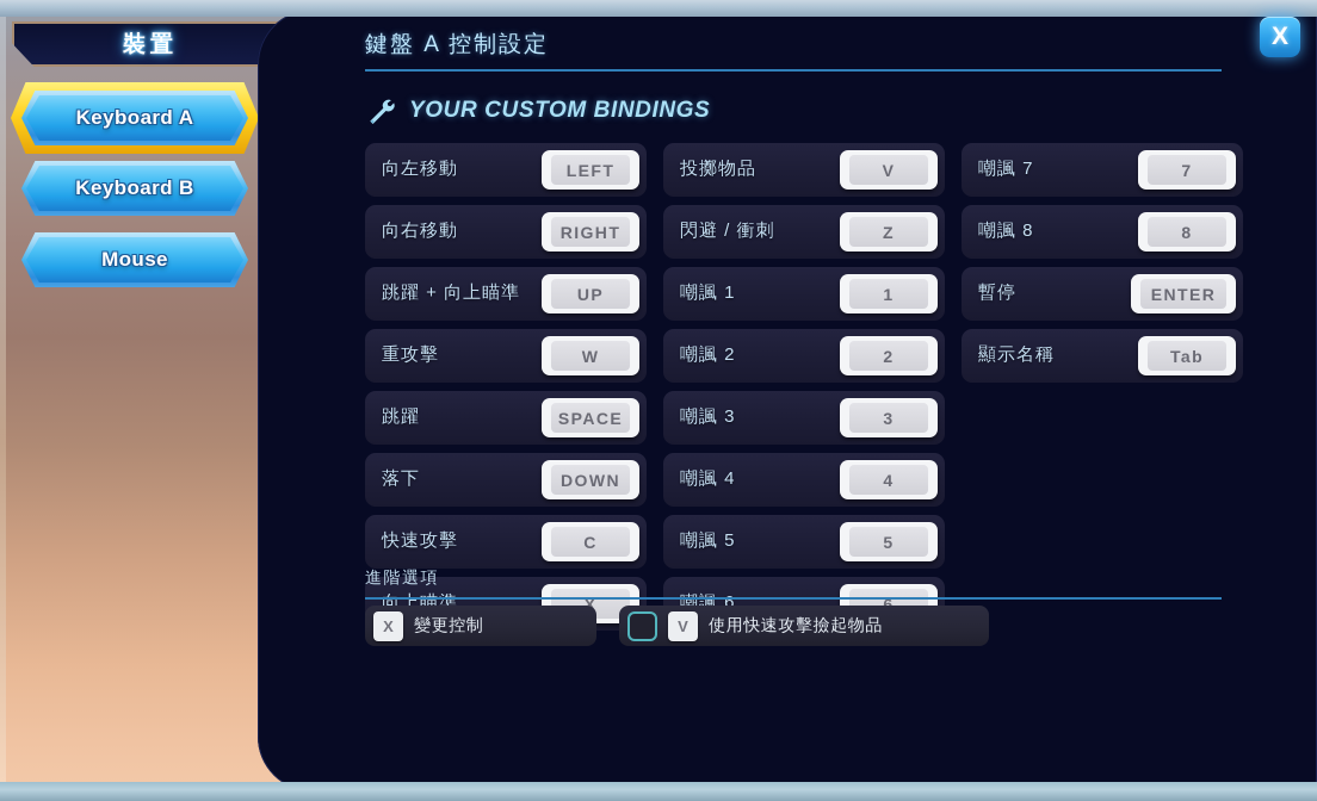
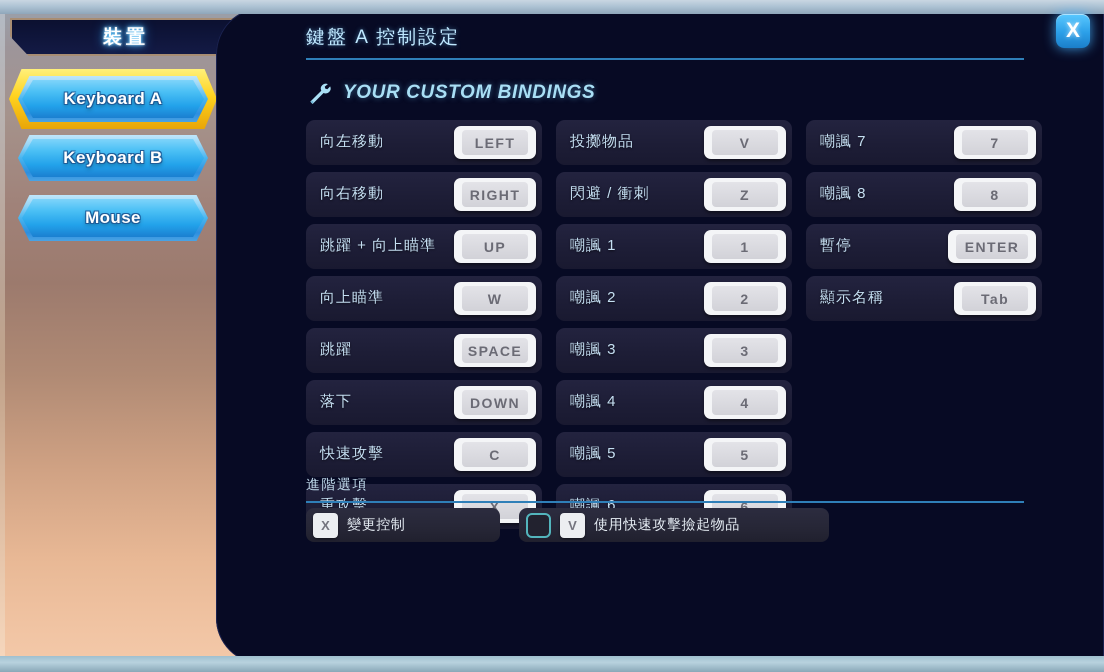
  裝置
  Keyboard A
  Keyboard B
  Mouse
  鍵盤 A 控制設定
  YOUR CUSTOM BINDINGS
  向左移動
  LEFT
  向右移動
  RIGHT
  跳躍 + 向上瞄準
  UP
- 重攻擊
+ 向上瞄準
  W
  跳躍
  SPACE
  落下
  DOWN
  快速攻擊
  C
- 向上瞄準
+ 重攻擊
  X
  投擲物品
  V
  閃避 / 衝刺
  Z
  嘲諷 1
  1
  嘲諷 2
  2
  嘲諷 3
  3
  嘲諷 4
  4
  嘲諷 5
  5
  嘲諷 6
  6
  嘲諷 7
  7
  嘲諷 8
  8
  暫停
  ENTER
  顯示名稱
  Tab
  進階選項
  X
  變更控制
  V
  使用快速攻擊撿起物品
  X
